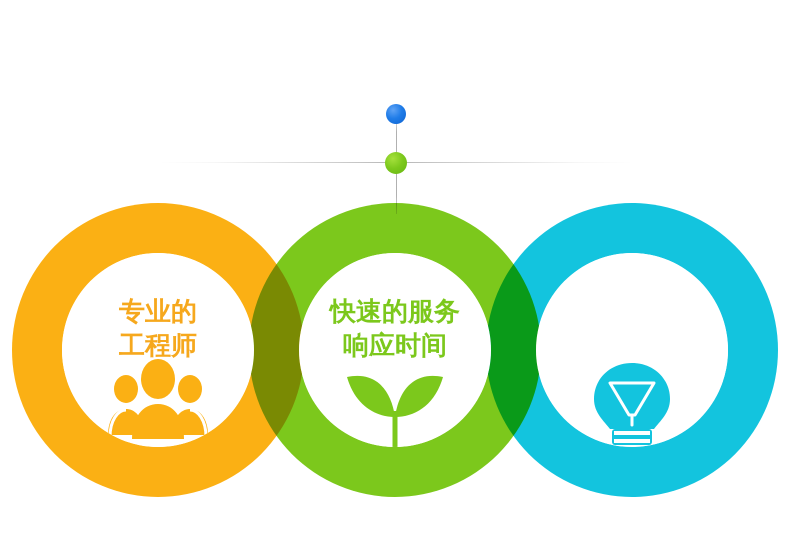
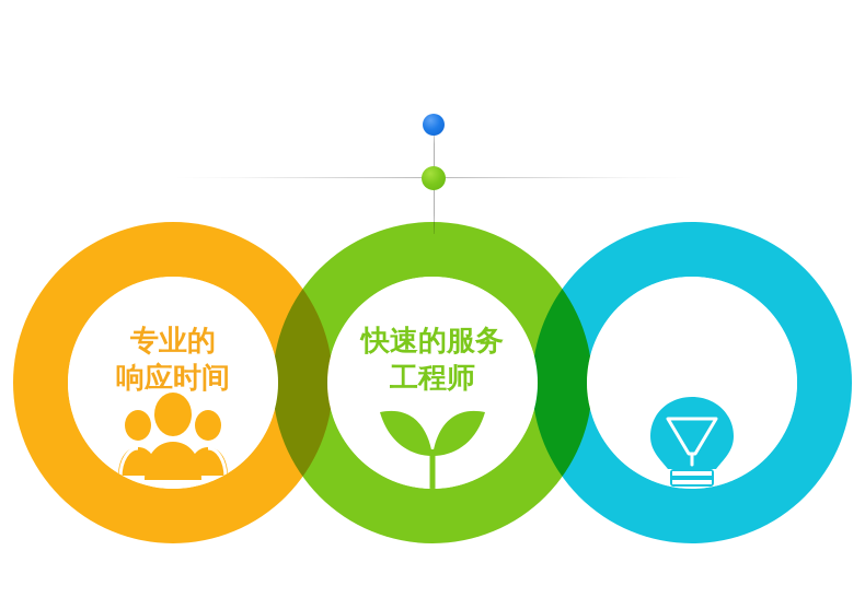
  专业的
- 工程师
+ 响应时间
  快速的服务
- 响应时间
+ 工程师
